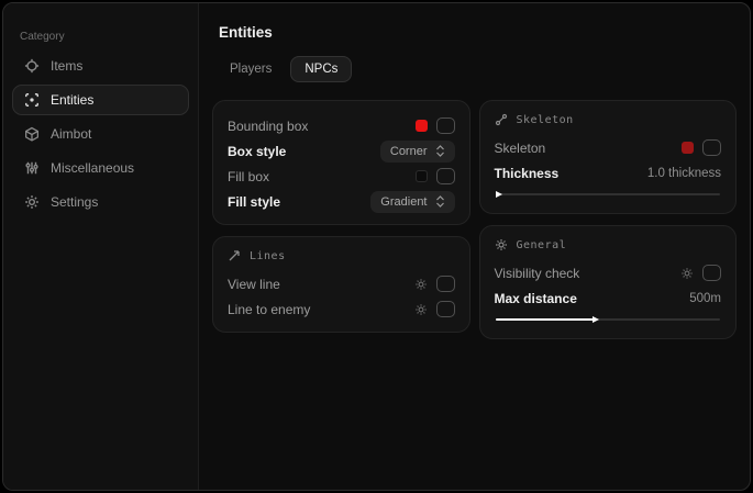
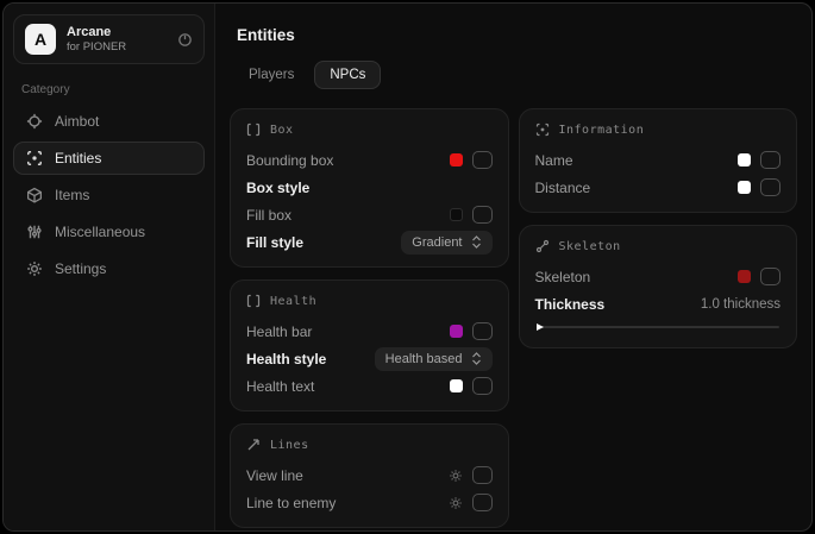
+ A
+ Arcane
+ for PIONER
  Category
- Items
+ Aimbot
  Entities
- Aimbot
+ Items
  Miscellaneous
  Settings
  Entities
  Players
  NPCs
+ Box
  Bounding box
  Box style
- Corner
  Fill box
  Fill style
  Gradient
+ Health
+ Health bar
+ Health style
+ Health based
+ Health text
  Lines
  View line
  Line to enemy
+ Information
+ Name
+ Distance
  Skeleton
  Skeleton
  Thickness
  1.0 thickness
- General
- Visibility check
- Max distance
- 500m
